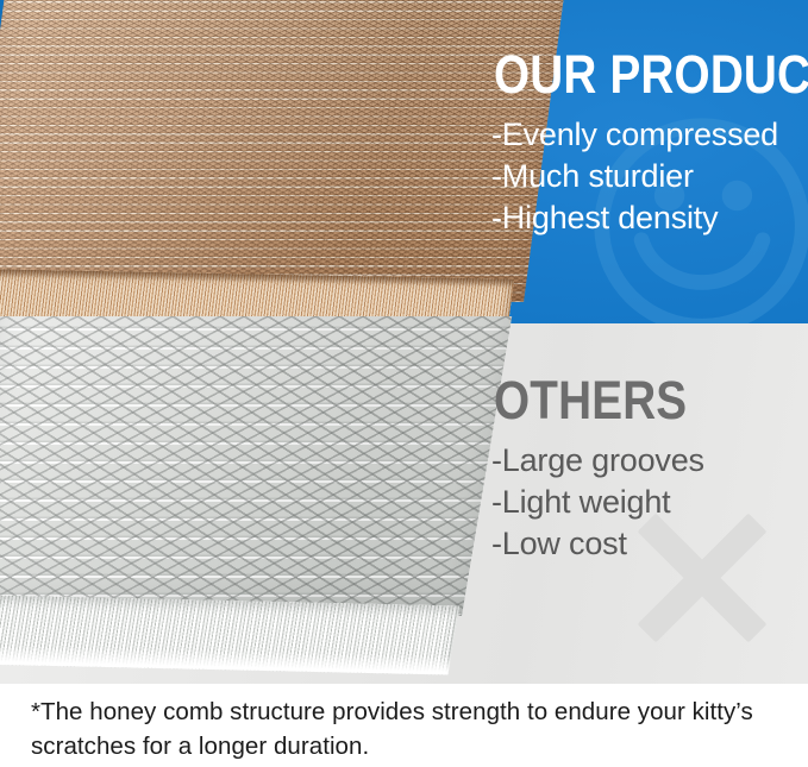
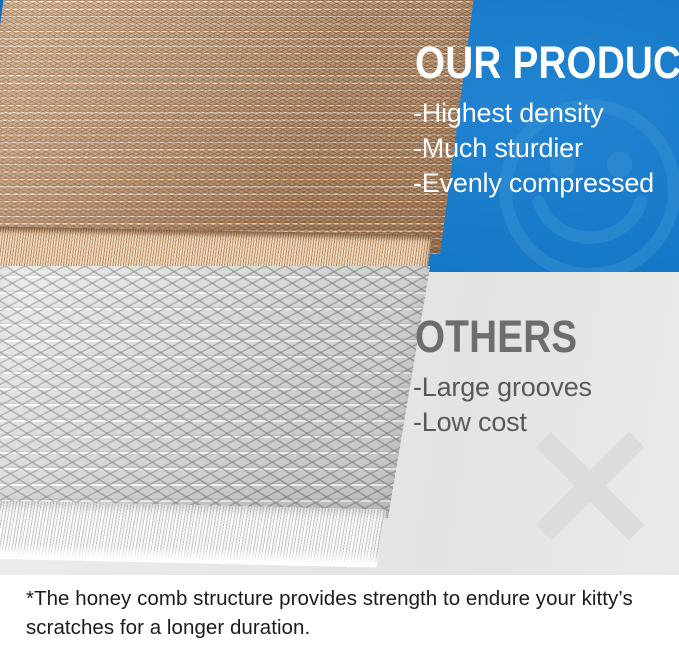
  OUR PRODUC
- -Evenly compressed
+ -Highest density
  -Much sturdier
- -Highest density
+ -Evenly compressed
  OTHERS
  -Large grooves
- -Light weight
  -Low cost
  *The honey comb structure provides strength to endure your kitty’s scratches for a longer duration.
